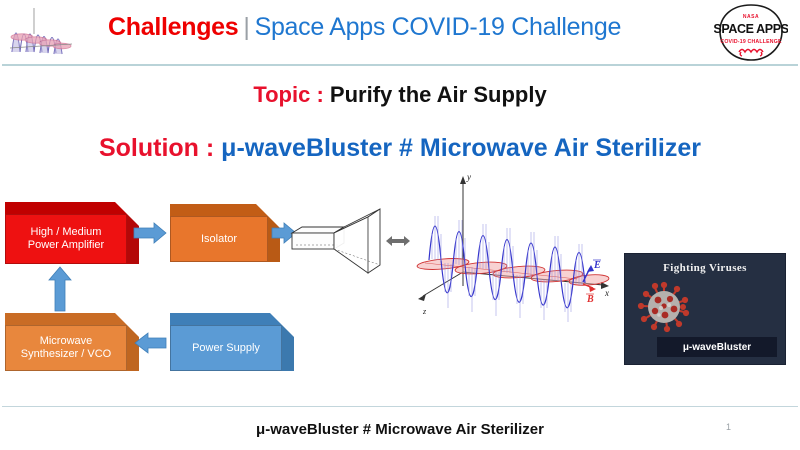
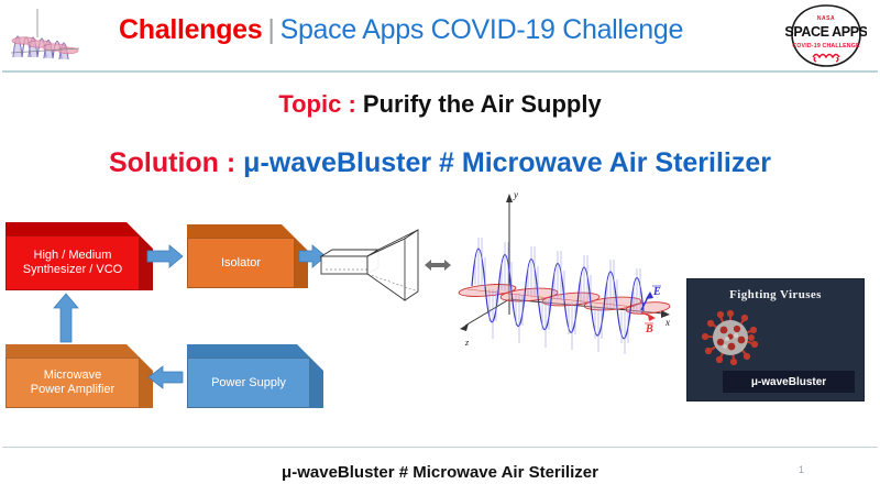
  Challenges | Space Apps COVID-19 Challenge
  SPACE APPS
  Topic : Purify the Air Supply
  Solution : μ-waveBluster # Microwave Air Sterilizer
  High / Medium
- Power Amplifier
+ Synthesizer / VCO
  Isolator
  Microwave
- Synthesizer / VCO
+ Power Amplifier
  Power Supply
  y
  z
  x
  E
  B
  Fighting Viruses
  μ-waveBluster
  μ-waveBluster # Microwave Air Sterilizer
  1
